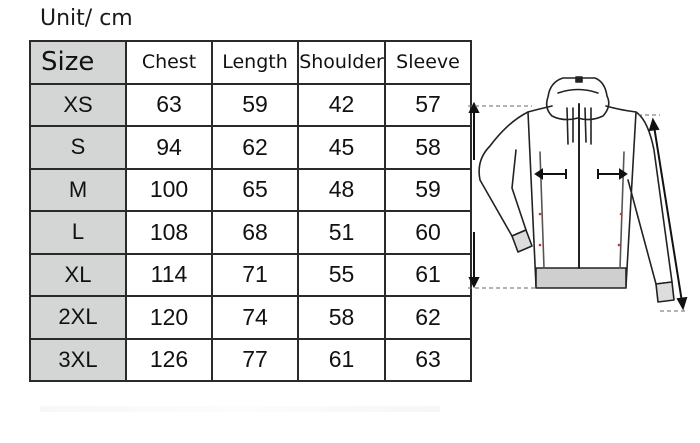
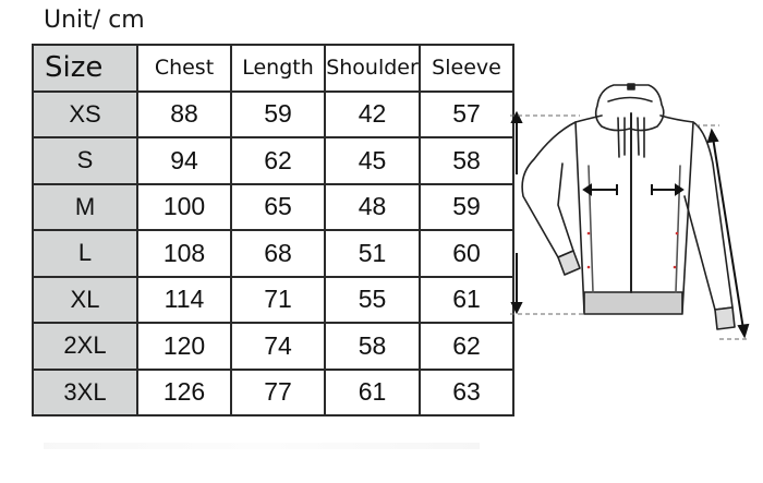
  Unit/ cm
  Size	Chest	Length	Shoulder	Sleeve
- XS	63	59	42	57
+ XS	88	59	42	57
  S	94	62	45	58
  M	100	65	48	59
  L	108	68	51	60
  XL	114	71	55	61
  2XL	120	74	58	62
  3XL	126	77	61	63
